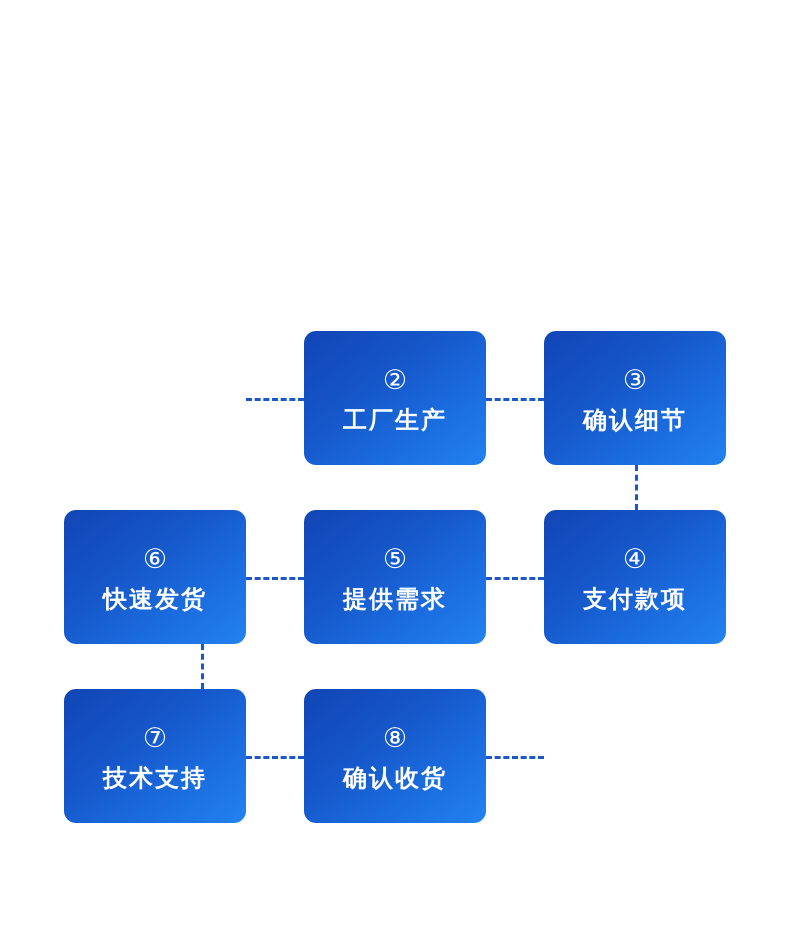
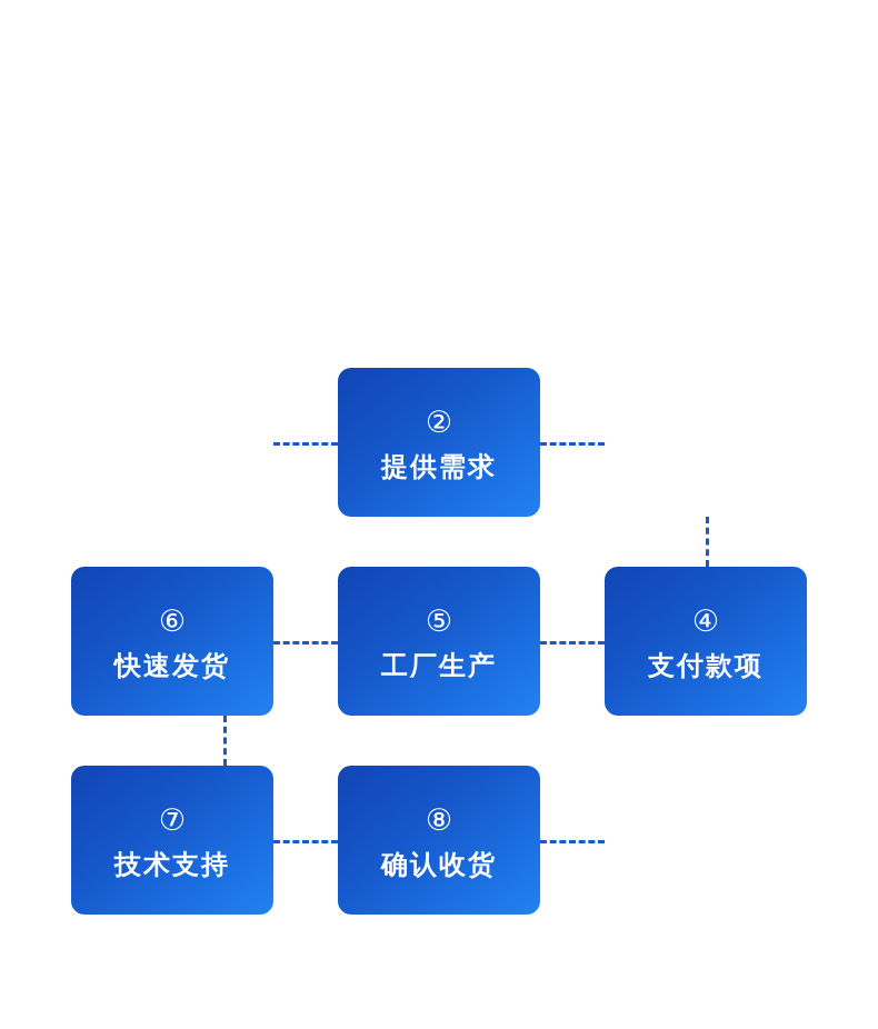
  ②
- 工厂生产
+ 提供需求
- ③
- 确认细节
  ⑥
  快速发货
  ⑤
- 提供需求
+ 工厂生产
  ④
  支付款项
  ⑦
  技术支持
  ⑧
  确认收货
